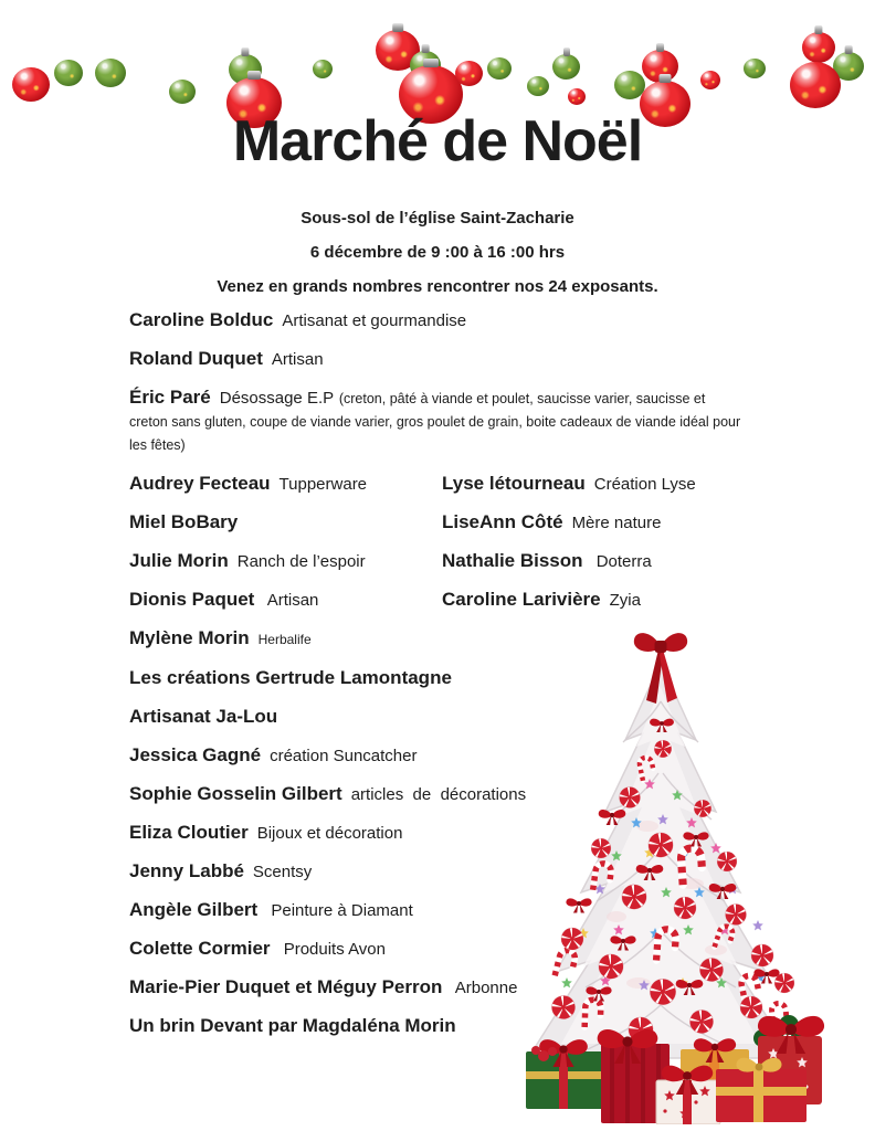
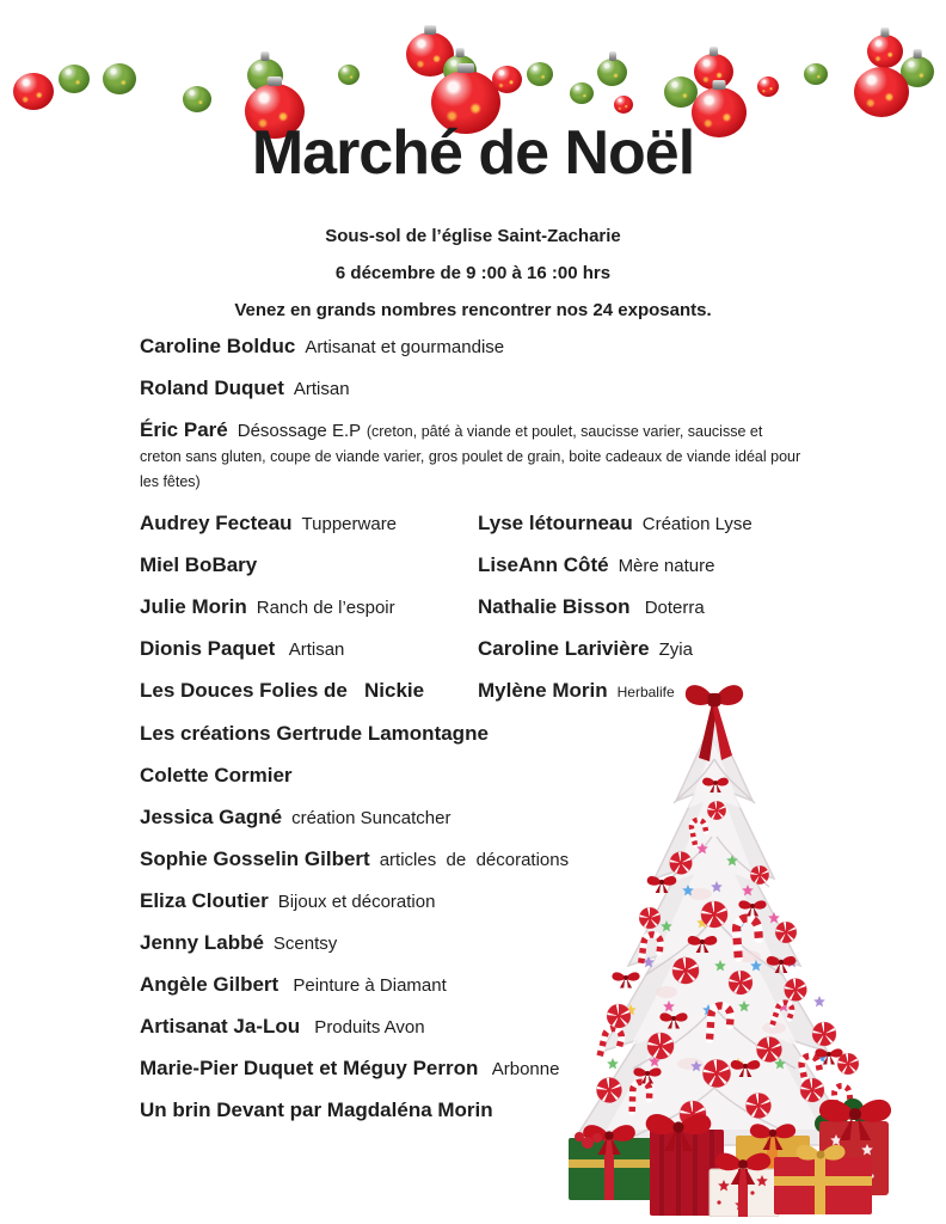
  Marché de Noël
  Sous-sol de l’église Saint-Zacharie
  6 décembre de 9 :00 à 16 :00 hrs
  Venez en grands nombres rencontrer nos 24 exposants.
  Caroline Bolduc Artisanat et gourmandise
  Roland Duquet Artisan
  Éric Paré Désossage E.P (creton, pâté à viande et poulet, saucisse varier, saucisse et creton sans gluten, coupe de viande varier, gros poulet de grain, boite cadeaux de viande idéal pour les fêtes)
  Audrey Fecteau Tupperware
  Lyse létourneau Création Lyse
  Miel BoBary
  LiseAnn Côté Mère nature
  Julie Morin Ranch de l’espoir
  Nathalie Bisson Doterra
  Dionis Paquet Artisan
  Caroline Larivière Zyia
+ Les Douces Folies de Nickie
  Mylène Morin Herbalife
  Les créations Gertrude Lamontagne
- Artisanat Ja-Lou
+ Colette Cormier
  Jessica Gagné création Suncatcher
  Sophie Gosselin Gilbert articles de décorations
  Eliza Cloutier Bijoux et décoration
  Jenny Labbé Scentsy
  Angèle Gilbert Peinture à Diamant
- Colette Cormier Produits Avon
+ Artisanat Ja-Lou Produits Avon
  Marie-Pier Duquet et Méguy Perron Arbonne
  Un brin Devant par Magdaléna Morin
